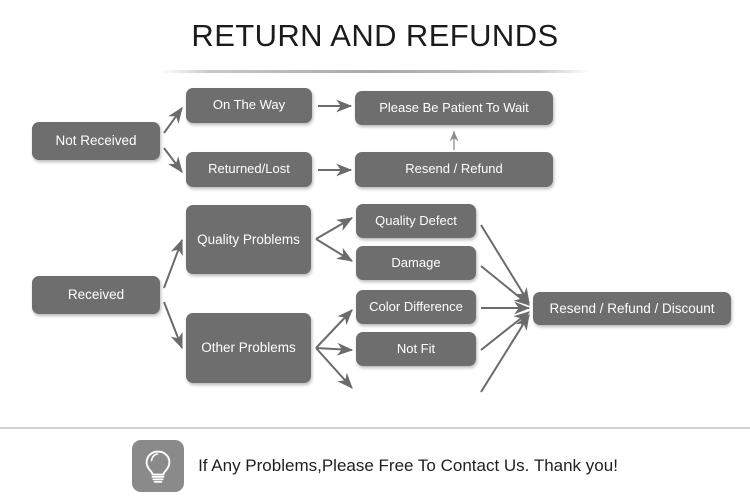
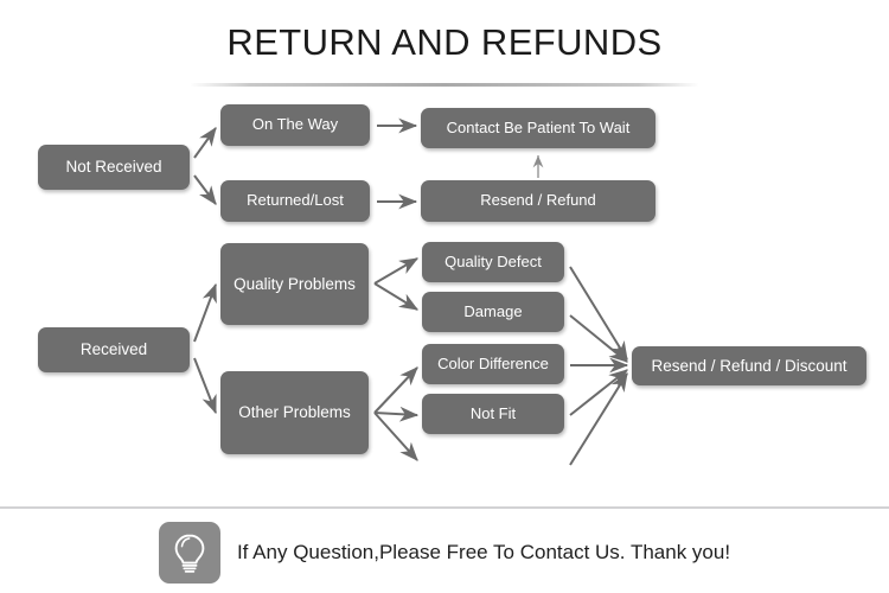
  RETURN AND REFUNDS
  Not Received
  On The Way
  Returned/Lost
- Please Be Patient To Wait
+ Contact Be Patient To Wait
  Resend / Refund
  Received
  Quality Problems
  Other Problems
  Quality Defect
  Damage
  Color Difference
  Not Fit
  Resend / Refund / Discount
- If Any Problems,Please Free To Contact Us. Thank you!
+ If Any Question,Please Free To Contact Us. Thank you!
